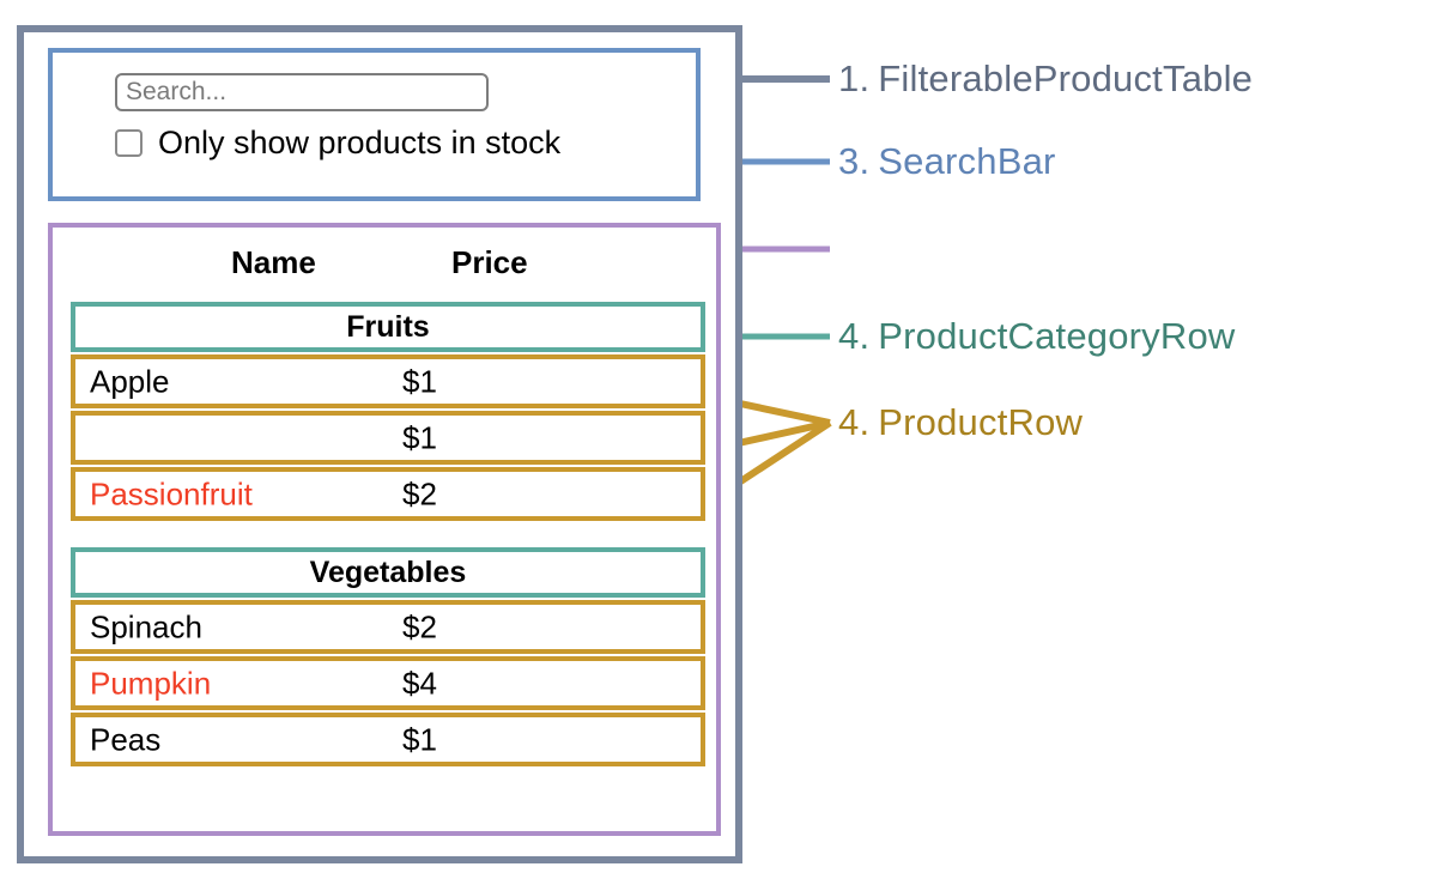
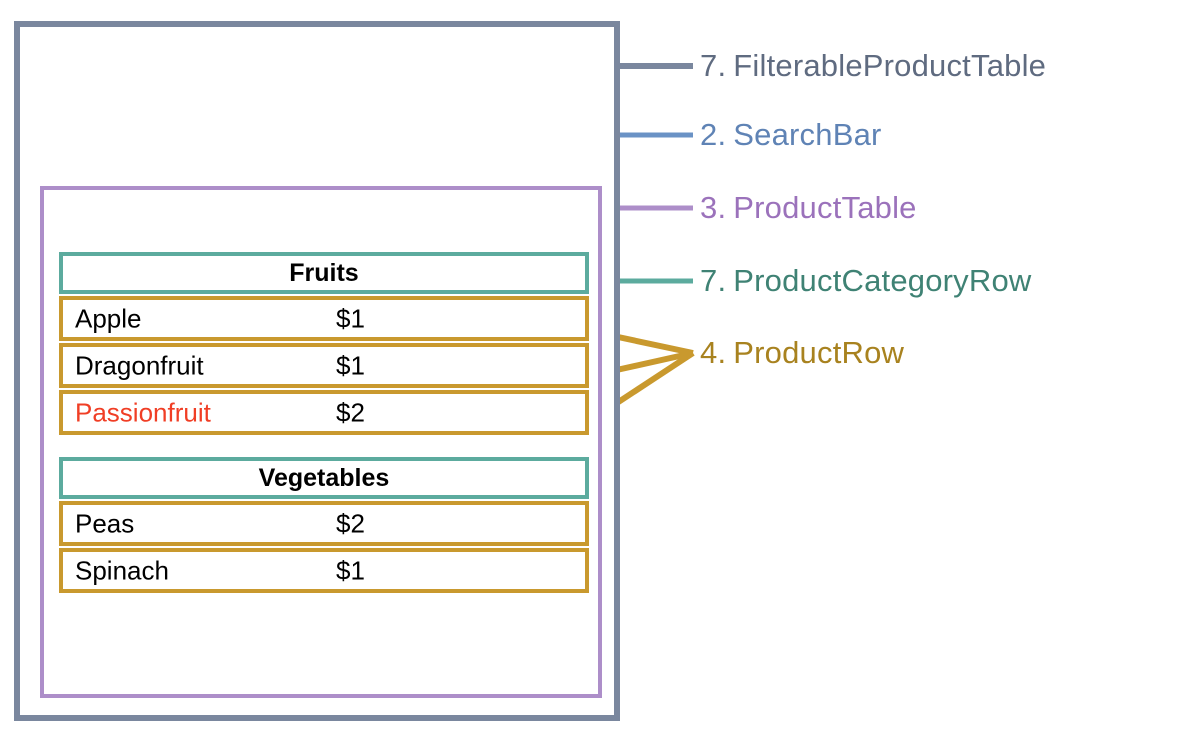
- Search...
- Only show products in stock
- Name
- Price
  Fruits
  Apple
  $1
+ Dragonfruit
  $1
  Passionfruit
  $2
  Vegetables
- Spinach
+ Peas
  $2
- Pumpkin
- $4
- Peas
+ Spinach
  $1
- 1. FilterableProductTable
+ 7. FilterableProductTable
- 3. SearchBar
+ 2. SearchBar
+ 3. ProductTable
- 4. ProductCategoryRow
+ 7. ProductCategoryRow
  4. ProductRow
